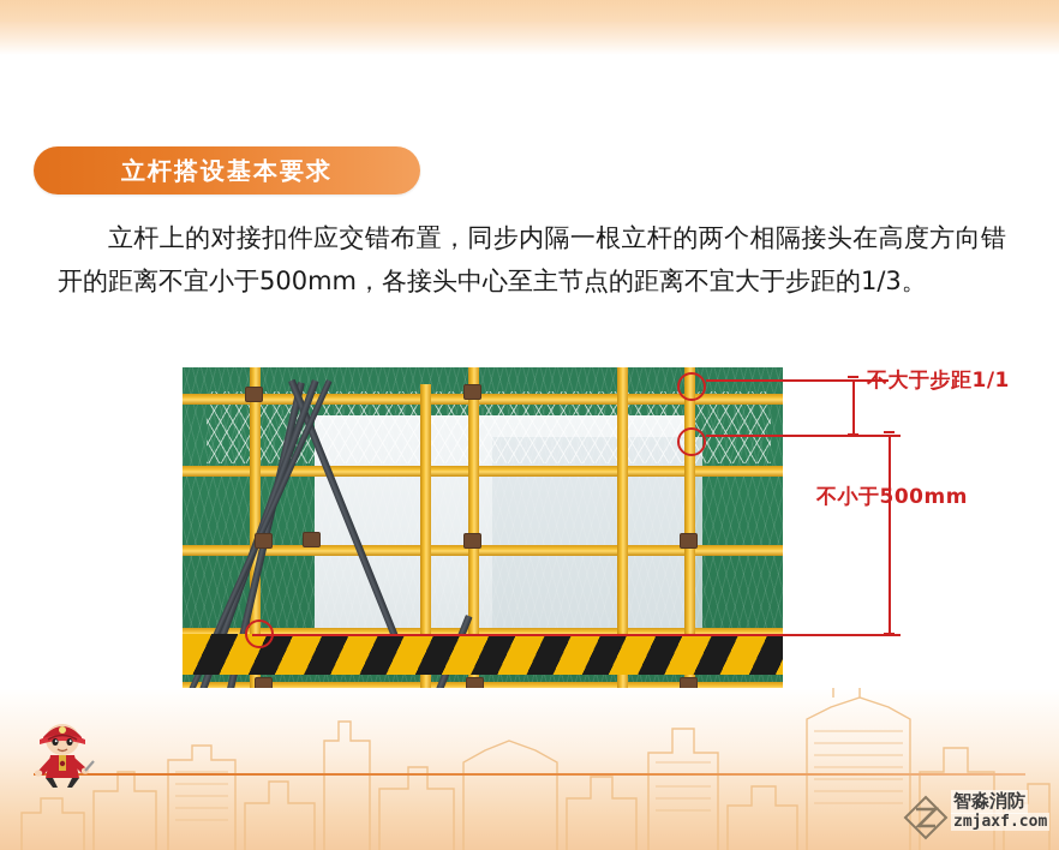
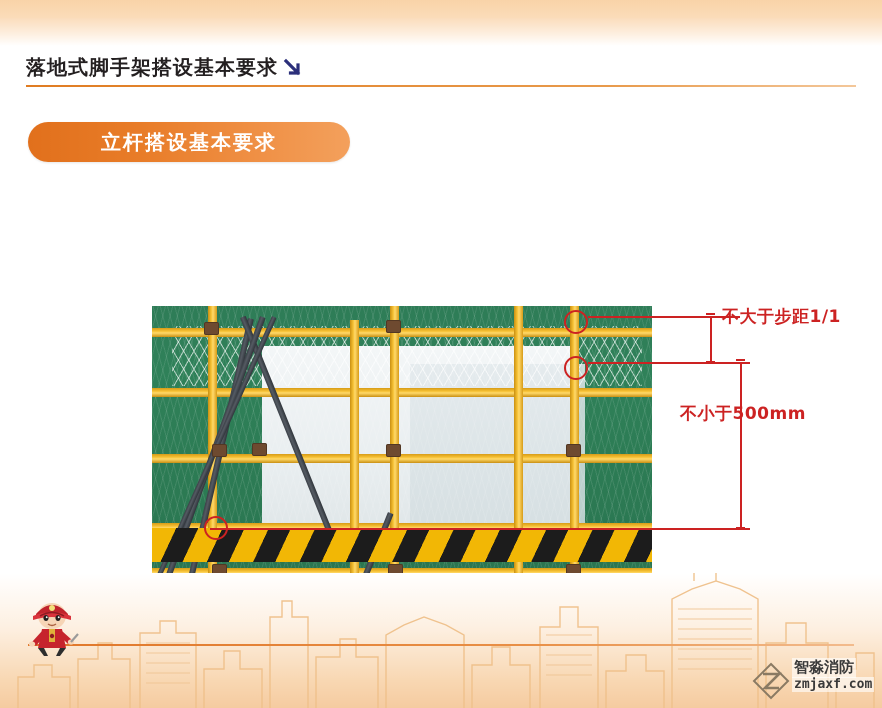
+ 落地式脚手架搭设基本要求
  立杆搭设基本要求
- 立杆上的对接扣件应交错布置，同步内隔一根立杆的两个相隔接头在高度方向错开的距离不宜小于500mm，各接头中心至主节点的距离不宜大于步距的1/3。
  不大于步距1/1
  不小于500mm
  智淼消防
  zmjaxf.com
